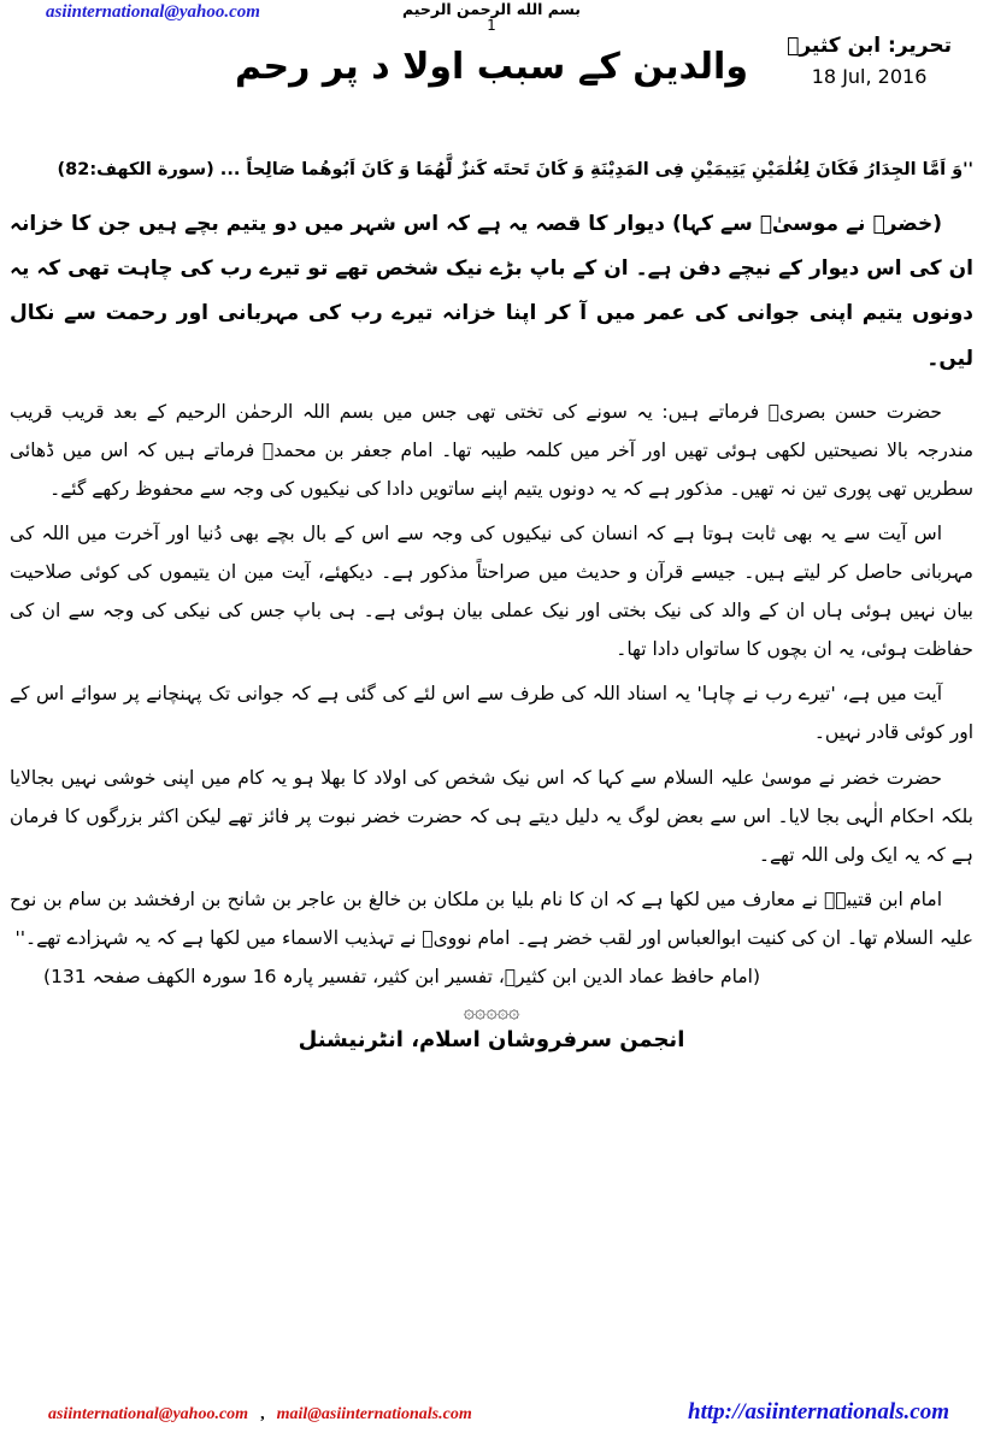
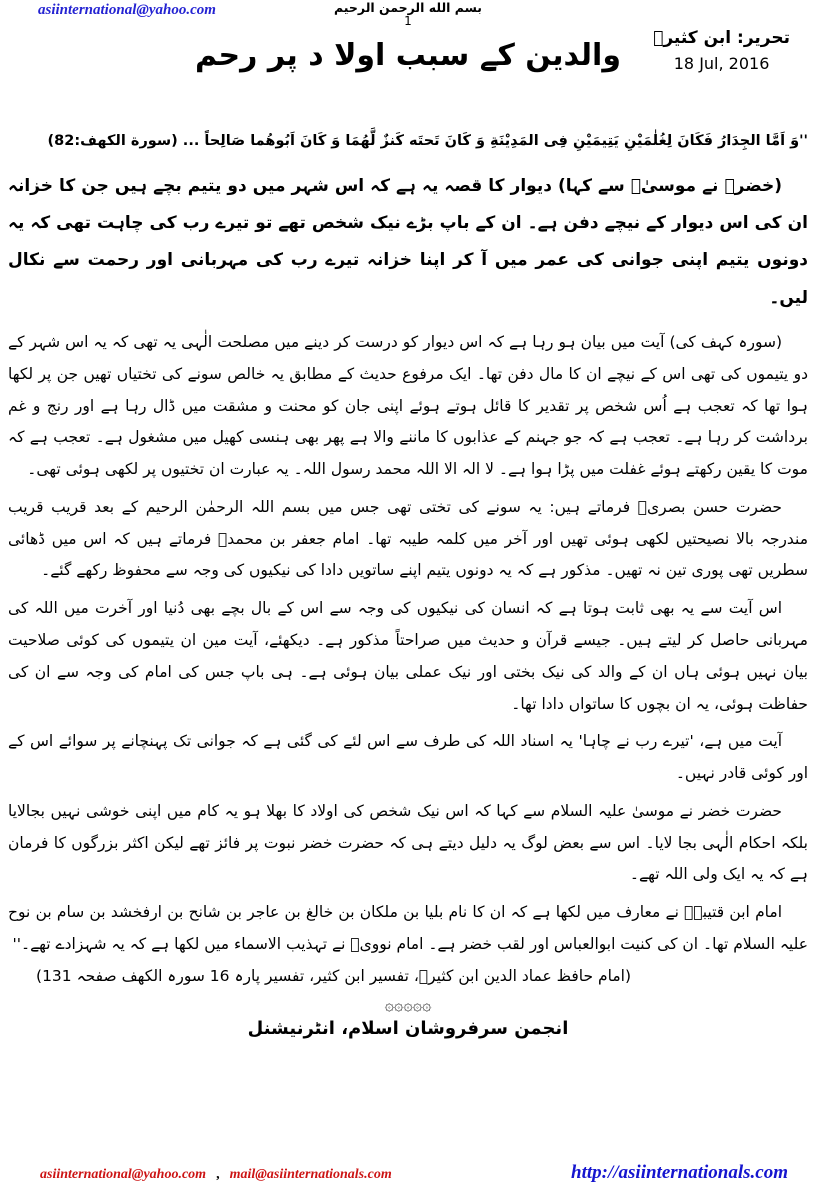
  asiinternational@yahoo.com
  بسم الله الرحمن الرحيم
  1
  تحریر: ابن کثیرؒ
  18 Jul, 2016
  والدین کے سبب اولا د پر رحم
  ''وَ اَمَّا الجِدَارُ فَكَانَ لِغُلٰمَيْنِ يَتِيمَيْنِ فِى المَدِيْنَةِ وَ كَانَ تَحتَه كَنزٌ لَّهُمَا وَ كَانَ اَبُوهُما صَالِحاً ... (سورة الكهف:82)
  (خضرؑ نے موسیٰؑ سے کہا) دیوار کا قصہ یہ ہے کہ اس شہر میں دو یتیم بچے ہیں جن کا خزانہ ان کی اس دیوار کے نیچے دفن ہے۔ ان کے باپ بڑے نیک شخص تھے تو تیرے رب کی چاہت تھی کہ یہ دونوں یتیم اپنی جوانی کی عمر میں آ کر اپنا خزانہ تیرے رب کی مہربانی اور رحمت سے نکال لیں۔
+ (سورہ کہف کی) آیت میں بیان ہو رہا ہے کہ اس دیوار کو درست کر دینے میں مصلحت الٰہی یہ تھی کہ یہ اس شہر کے دو یتیموں کی تھی اس کے نیچے ان کا مال دفن تھا۔ ایک مرفوع حدیث کے مطابق یہ خالص سونے کی تختیاں تھیں جن پر لکھا ہوا تھا کہ تعجب ہے اُس شخص پر تقدیر کا قائل ہوتے ہوئے اپنی جان کو محنت و مشقت میں ڈال رہا ہے اور رنج و غم برداشت کر رہا ہے۔ تعجب ہے کہ جو جہنم کے عذابوں کا ماننے والا ہے پھر بھی ہنسی کھیل میں مشغول ہے۔ تعجب ہے کہ موت کا یقین رکھتے ہوئے غفلت میں پڑا ہوا ہے۔ لا الہ الا اللہ محمد رسول اللہ۔ یہ عبارت ان تختیوں پر لکھی ہوئی تھی۔
  حضرت حسن بصریؒ فرماتے ہیں: یہ سونے کی تختی تھی جس میں بسم اللہ الرحمٰن الرحیم کے بعد قریب قریب مندرجہ بالا نصیحتیں لکھی ہوئی تھیں اور آخر میں کلمہ طیبہ تھا۔ امام جعفر بن محمدؒ فرماتے ہیں کہ اس میں ڈھائی سطریں تھی پوری تین نہ تھیں۔ مذکور ہے کہ یہ دونوں یتیم اپنے ساتویں دادا کی نیکیوں کی وجہ سے محفوظ رکھے گئے۔
- اس آیت سے یہ بھی ثابت ہوتا ہے کہ انسان کی نیکیوں کی وجہ سے اس کے بال بچے بھی دُنیا اور آخرت میں اللہ کی مہربانی حاصل کر لیتے ہیں۔ جیسے قرآن و حدیث میں صراحتاً مذکور ہے۔ دیکھئے، آیت مین ان یتیموں کی کوئی صلاحیت بیان نہیں ہوئی ہاں ان کے والد کی نیک بختی اور نیک عملی بیان ہوئی ہے۔ ہی باپ جس کی نیکی کی وجہ سے ان کی حفاظت ہوئی، یہ ان بچوں کا ساتواں دادا تھا۔
+ اس آیت سے یہ بھی ثابت ہوتا ہے کہ انسان کی نیکیوں کی وجہ سے اس کے بال بچے بھی دُنیا اور آخرت میں اللہ کی مہربانی حاصل کر لیتے ہیں۔ جیسے قرآن و حدیث میں صراحتاً مذکور ہے۔ دیکھئے، آیت مین ان یتیموں کی کوئی صلاحیت بیان نہیں ہوئی ہاں ان کے والد کی نیک بختی اور نیک عملی بیان ہوئی ہے۔ ہی باپ جس کی امام کی وجہ سے ان کی حفاظت ہوئی، یہ ان بچوں کا ساتواں دادا تھا۔
  آیت میں ہے، 'تیرے رب نے چاہا' یہ اسناد اللہ کی طرف سے اس لئے کی گئی ہے کہ جوانی تک پہنچانے پر سوائے اس کے اور کوئی قادر نہیں۔
  حضرت خضر نے موسیٰ علیہ السلام سے کہا کہ اس نیک شخص کی اولاد کا بھلا ہو یہ کام میں اپنی خوشی نہیں بجالایا بلکہ احکام الٰہی بجا لایا۔ اس سے بعض لوگ یہ دلیل دیتے ہی کہ حضرت خضر نبوت پر فائز تھے لیکن اکثر بزرگوں کا فرمان ہے کہ یہ ایک ولی اللہ تھے۔
  امام ابن قتیبہؒ نے معارف میں لکھا ہے کہ ان کا نام بلیا بن ملکان بن خالغ بن عاجر بن شانح بن ارفخشد بن سام بن نوح علیہ السلام تھا۔ ان کی کنیت ابوالعباس اور لقب خضر ہے۔ امام نوویؒ نے تہذیب الاسماء میں لکھا ہے کہ یہ شہزادے تھے۔''
  (امام حافظ عماد الدین ابن کثیرؒ، تفسیر ابن کثیر، تفسیر پارہ 16 سورہ الکھف صفحہ 131)
  ۞۞۞۞۞
  انجمن سرفروشان اسلام، انٹرنیشنل
  asiinternational@yahoo.com , mail@asiinternationals.com
  http://asiinternationals.com
